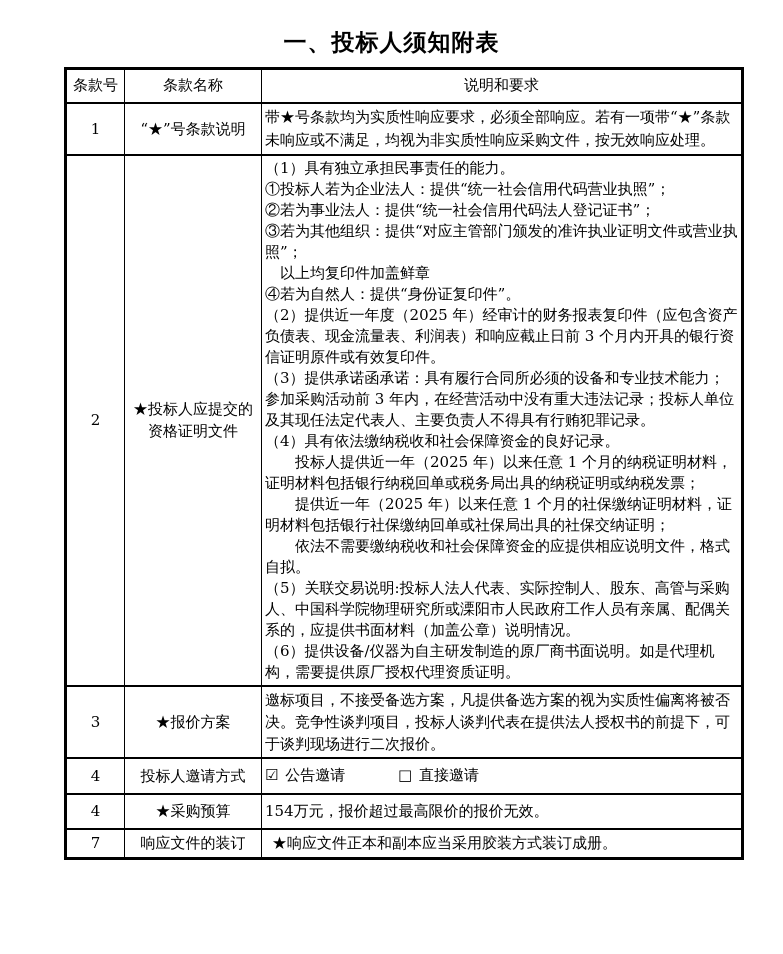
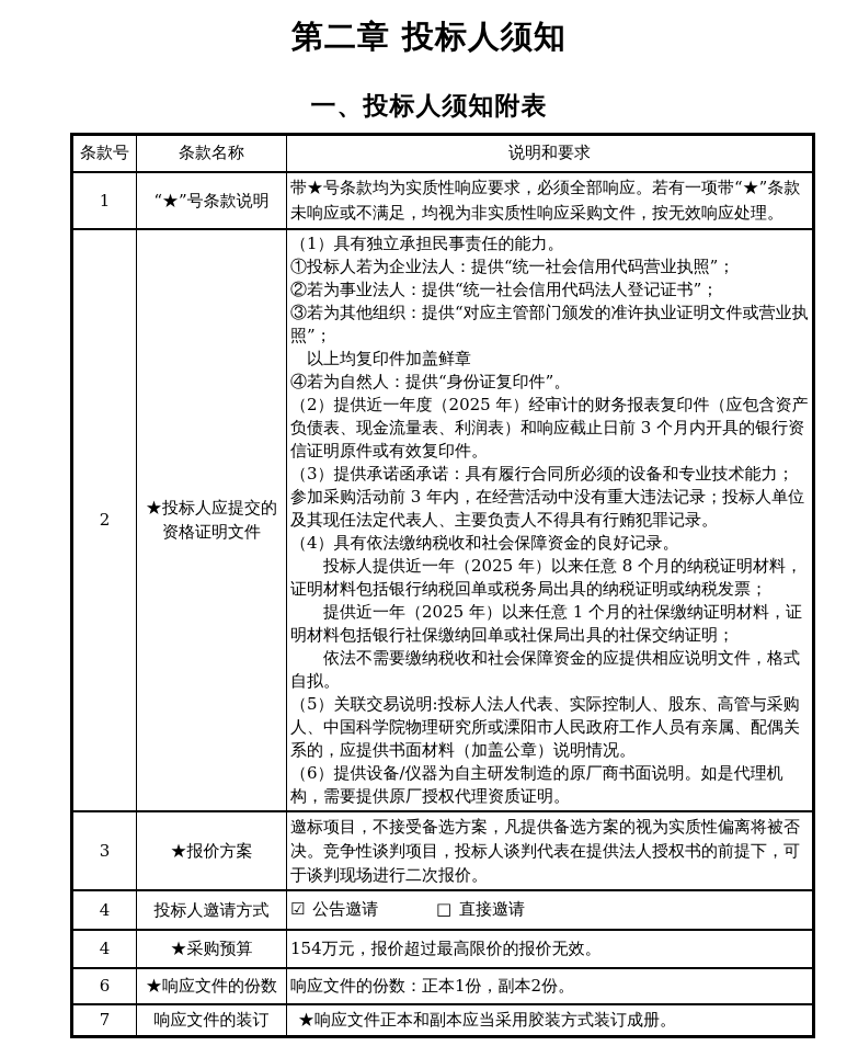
+ 第二章 投标人须知
  一、投标人须知附表
  条款号	条款名称	说明和要求
  1	“★”号条款说明	带★号条款均为实质性响应要求，必须全部响应。若有一项带“★”条款未响应或不满足，均视为非实质性响应采购文件，按无效响应处理。
- 2	★投标人应提交的资格证明文件	（1）具有独立承担民事责任的能力。 ①投标人若为企业法人：提供“统一社会信用代码营业执照”； ②若为事业法人：提供“统一社会信用代码法人登记证书”； ③若为其他组织：提供“对应主管部门颁发的准许执业证明文件或营业执照”； 以上均复印件加盖鲜章 ④若为自然人：提供“身份证复印件”。 （2）提供近一年度（2025 年）经审计的财务报表复印件（应包含资产负债表、现金流量表、利润表）和响应截止日前 3 个月内开具的银行资信证明原件或有效复印件。 （3）提供承诺函承诺：具有履行合同所必须的设备和专业技术能力；参加采购活动前 3 年内，在经营活动中没有重大违法记录；投标人单位及其现任法定代表人、主要负责人不得具有行贿犯罪记录。 （4）具有依法缴纳税收和社会保障资金的良好记录。 投标人提供近一年（2025 年）以来任意 1 个月的纳税证明材料，证明材料包括银行纳税回单或税务局出具的纳税证明或纳税发票； 提供近一年（2025 年）以来任意 1 个月的社保缴纳证明材料，证明材料包括银行社保缴纳回单或社保局出具的社保交纳证明； 依法不需要缴纳税收和社会保障资金的应提供相应说明文件，格式自拟。 （5）关联交易说明:投标人法人代表、实际控制人、股东、高管与采购人、中国科学院物理研究所或溧阳市人民政府工作人员有亲属、配偶关系的，应提供书面材料（加盖公章）说明情况。 （6）提供设备/仪器为自主研发制造的原厂商书面说明。如是代理机构，需要提供原厂授权代理资质证明。
+ 2	★投标人应提交的资格证明文件	（1）具有独立承担民事责任的能力。 ①投标人若为企业法人：提供“统一社会信用代码营业执照”； ②若为事业法人：提供“统一社会信用代码法人登记证书”； ③若为其他组织：提供“对应主管部门颁发的准许执业证明文件或营业执照”； 以上均复印件加盖鲜章 ④若为自然人：提供“身份证复印件”。 （2）提供近一年度（2025 年）经审计的财务报表复印件（应包含资产负债表、现金流量表、利润表）和响应截止日前 3 个月内开具的银行资信证明原件或有效复印件。 （3）提供承诺函承诺：具有履行合同所必须的设备和专业技术能力；参加采购活动前 3 年内，在经营活动中没有重大违法记录；投标人单位及其现任法定代表人、主要负责人不得具有行贿犯罪记录。 （4）具有依法缴纳税收和社会保障资金的良好记录。 投标人提供近一年（2025 年）以来任意 8 个月的纳税证明材料，证明材料包括银行纳税回单或税务局出具的纳税证明或纳税发票； 提供近一年（2025 年）以来任意 1 个月的社保缴纳证明材料，证明材料包括银行社保缴纳回单或社保局出具的社保交纳证明； 依法不需要缴纳税收和社会保障资金的应提供相应说明文件，格式自拟。 （5）关联交易说明:投标人法人代表、实际控制人、股东、高管与采购人、中国科学院物理研究所或溧阳市人民政府工作人员有亲属、配偶关系的，应提供书面材料（加盖公章）说明情况。 （6）提供设备/仪器为自主研发制造的原厂商书面说明。如是代理机构，需要提供原厂授权代理资质证明。
  3	★报价方案	邀标项目，不接受备选方案，凡提供备选方案的视为实质性偏离将被否决。竞争性谈判项目，投标人谈判代表在提供法人授权书的前提下，可于谈判现场进行二次报价。
  4	投标人邀请方式	☑ 公告邀请 □ 直接邀请
  4	★采购预算	154万元，报价超过最高限价的报价无效。
+ 6	★响应文件的份数	响应文件的份数：正本1份，副本2份。
  7	响应文件的装订	★响应文件正本和副本应当采用胶装方式装订成册。
